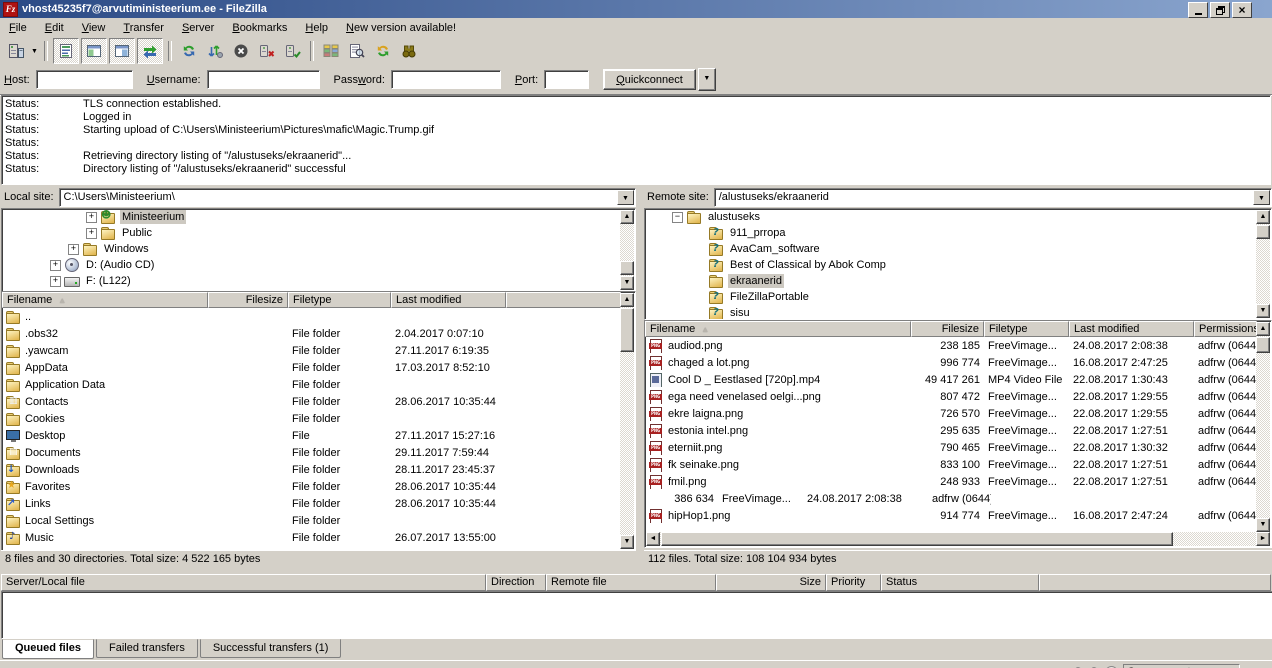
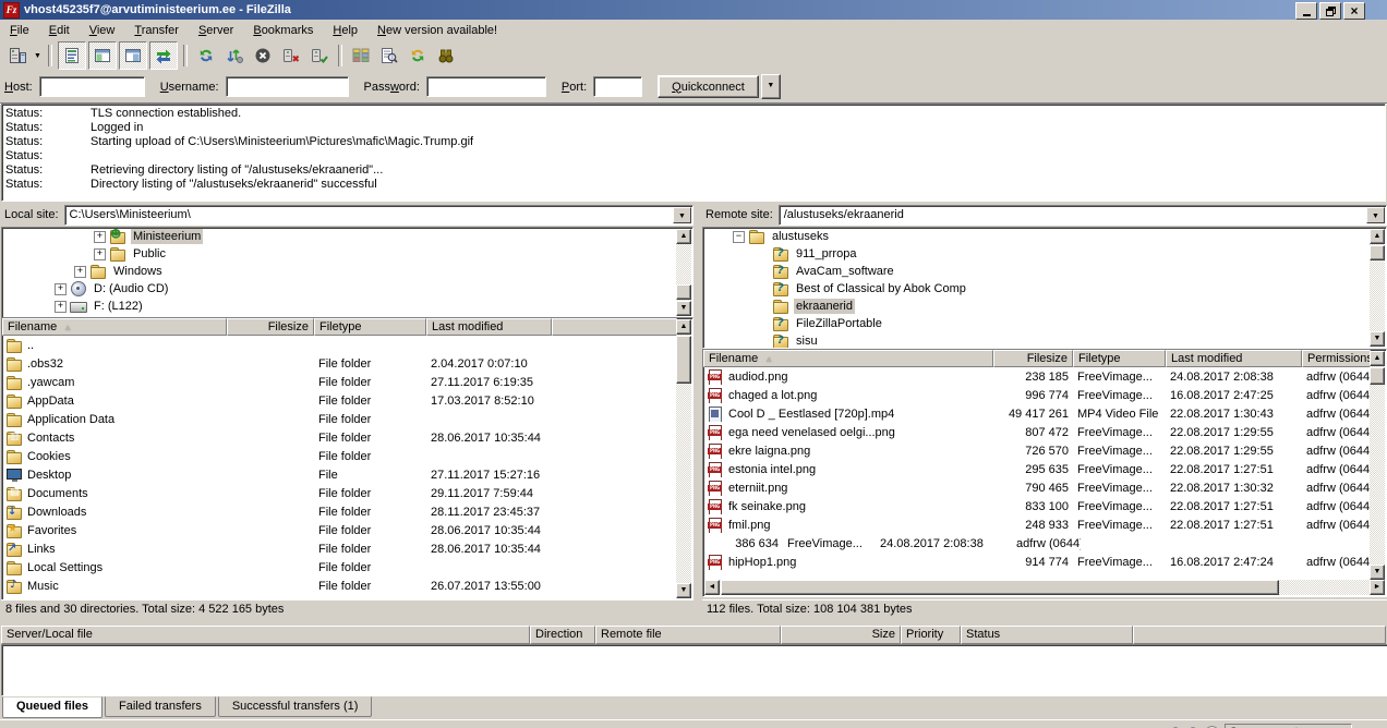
  Fz
  vhost45235f7@arvutiministeerium.ee - FileZilla
  ×
  File
  Edit
  View
  Transfer
  Server
  Bookmarks
  Help
  New version available!
  Host:
  Username:
  Password:
  Port:
  Quickconnect
  Status:
  TLS connection established.
  Status:
  Logged in
  Status:
  Starting upload of C:\Users\Ministeerium\Pictures\mafic\Magic.Trump.gif
  Status:
  Status:
  Retrieving directory listing of "/alustuseks/ekraanerid"...
  Status:
  Directory listing of "/alustuseks/ekraanerid" successful
  Local site:
  C:\Users\Ministeerium\
  +
  ☻
  Ministeerium
  +
  Public
  +
  Windows
  +
  D: (Audio CD)
  +
  F: (L122)
  Filename ▲
  Filesize
  Filetype
  Last modified
  ..
  .obs32
  File folder
  2.04.2017 0:07:10
  .yawcam
  File folder
  27.11.2017 6:19:35
  AppData
  File folder
  17.03.2017 8:52:10
  Application Data
  File folder
  ▥
  Contacts
  File folder
  28.06.2017 10:35:44
  Cookies
  File folder
  Desktop
  File
  27.11.2017 15:27:16
  ▤
  Documents
  File folder
  29.11.2017 7:59:44
  ↓
  Downloads
  File folder
  28.11.2017 23:45:37
  ★
  Favorites
  File folder
  28.06.2017 10:35:44
  ↗
  Links
  File folder
  28.06.2017 10:35:44
  Local Settings
  File folder
  ♪
  Music
  File folder
  26.07.2017 13:55:00
  8 files and 30 directories. Total size: 4 522 165 bytes
  Remote site:
  /alustuseks/ekraanerid
  −
  alustuseks
  ?
  911_prropa
  ?
  AvaCam_software
  ?
  Best of Classical by Abok Comp
  ekraanerid
  ?
  FileZillaPortable
  ?
  sisu
  Filename ▲
  Filesize
  Filetype
  Last modified
  Permission
  audiod.png
  238 185
  FreeVimage...
  24.08.2017 2:08:38
  adfrw (0644
  chaged a lot.png
  996 774
  FreeVimage...
  16.08.2017 2:47:25
  adfrw (0644
  Cool D _ Eestlased [720p].mp4
  49 417 261
  MP4 Video File
  22.08.2017 1:30:43
  adfrw (0644
  ega need venelased oelgi...png
  807 472
  FreeVimage...
  22.08.2017 1:29:55
  adfrw (0644
  ekre laigna.png
  726 570
  FreeVimage...
  22.08.2017 1:29:55
  adfrw (0644
  estonia intel.png
  295 635
  FreeVimage...
  22.08.2017 1:27:51
  adfrw (0644
  eterniit.png
  790 465
  FreeVimage...
  22.08.2017 1:30:32
  adfrw (0644
  fk seinake.png
  833 100
  FreeVimage...
  22.08.2017 1:27:51
  adfrw (0644
  fmil.png
  248 933
  FreeVimage...
  22.08.2017 1:27:51
  adfrw (0644
  386 634
  FreeVimage...
  24.08.2017 2:08:38
  adfrw (0644
  hipHop1.png
  914 774
  FreeVimage...
  16.08.2017 2:47:24
  adfrw (0644
- 112 files. Total size: 108 104 934 bytes
+ 112 files. Total size: 108 104 381 bytes
  Server/Local file
  Direction
  Remote file
  Size
  Priority
  Status
  Queued files
  Failed transfers
  Successful transfers (1)
